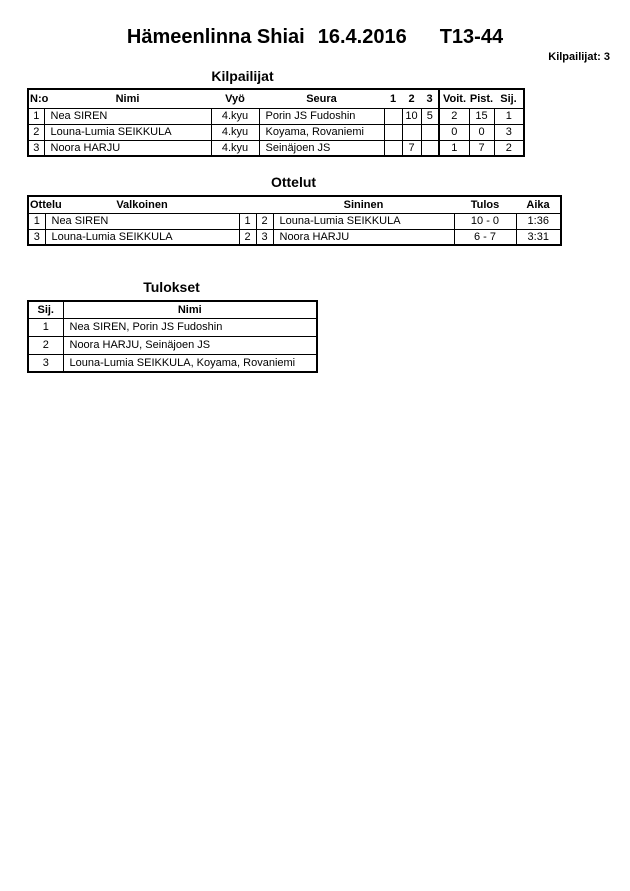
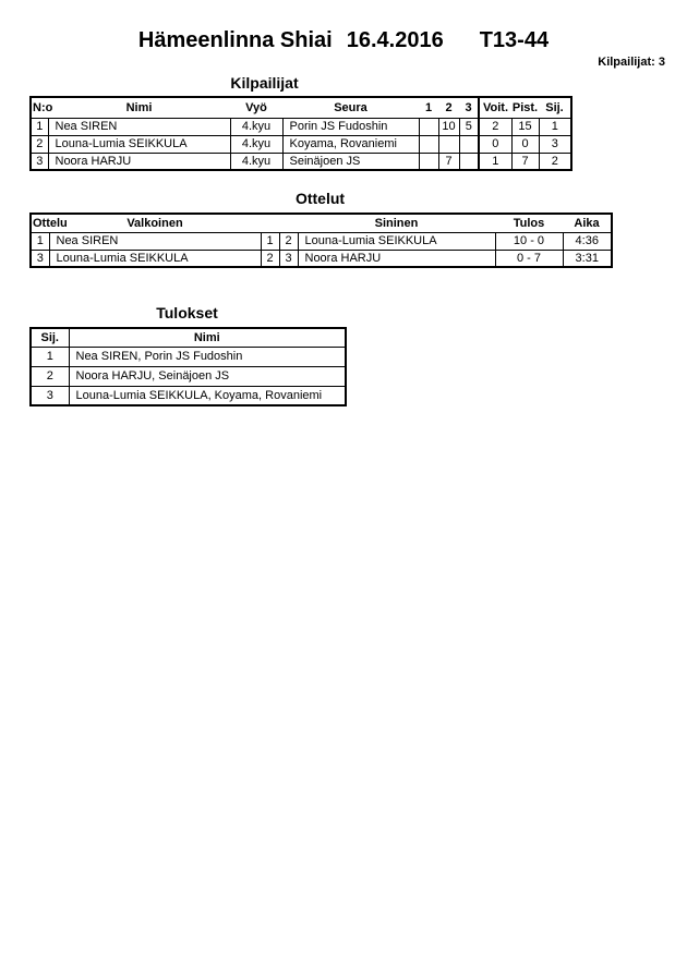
  Hämeenlinna Shiai 16.4.2016 T13-44
  Kilpailijat: 3
  Kilpailijat
  N:o	Nimi	Vyö	Seura	1	2	3	Voit.	Pist.	Sij.
  1	Nea SIREN	4.kyu	Porin JS Fudoshin		10	5	2	15	1
  2	Louna-Lumia SEIKKULA	4.kyu	Koyama, Rovaniemi				0	0	3
  3	Noora HARJU	4.kyu	Seinäjoen JS		7		1	7	2
  Ottelut
  Ottelu	Valkoinen			Sininen	Tulos	Aika
- 1	Nea SIREN	1	2	Louna-Lumia SEIKKULA	10 - 0	1:36
+ 1	Nea SIREN	1	2	Louna-Lumia SEIKKULA	10 - 0	4:36
- 3	Louna-Lumia SEIKKULA	2	3	Noora HARJU	6 - 7	3:31
+ 3	Louna-Lumia SEIKKULA	2	3	Noora HARJU	0 - 7	3:31
  Tulokset
  Sij.	Nimi
  1	Nea SIREN, Porin JS Fudoshin
  2	Noora HARJU, Seinäjoen JS
  3	Louna-Lumia SEIKKULA, Koyama, Rovaniemi
